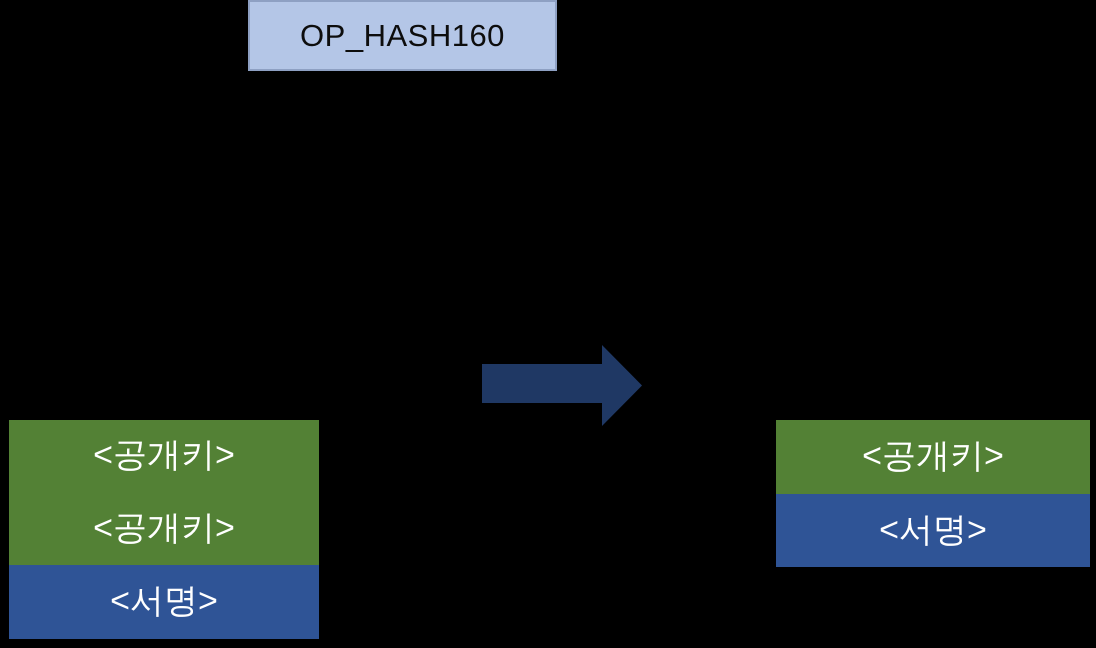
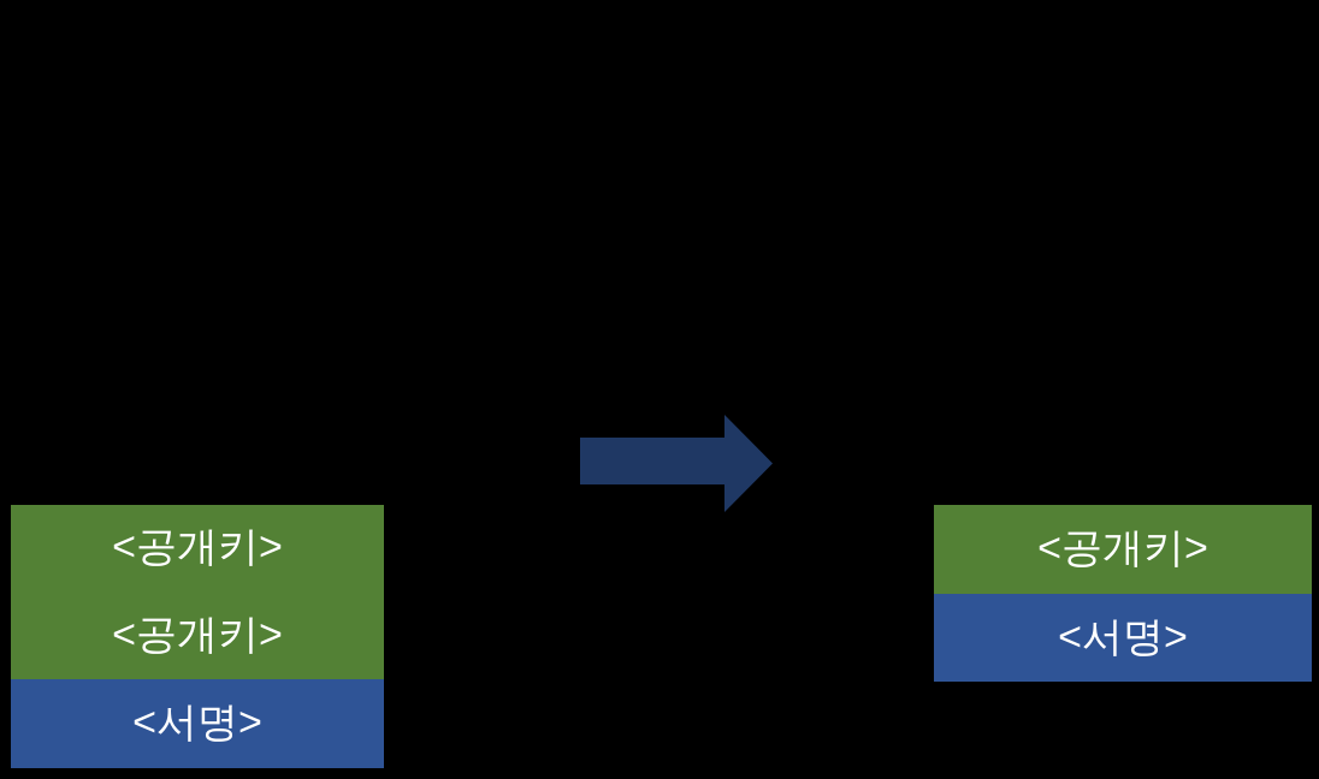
- OP_HASH160
  <공개키>
  <공개키>
  <서명>
  <공개키>
  <서명>
